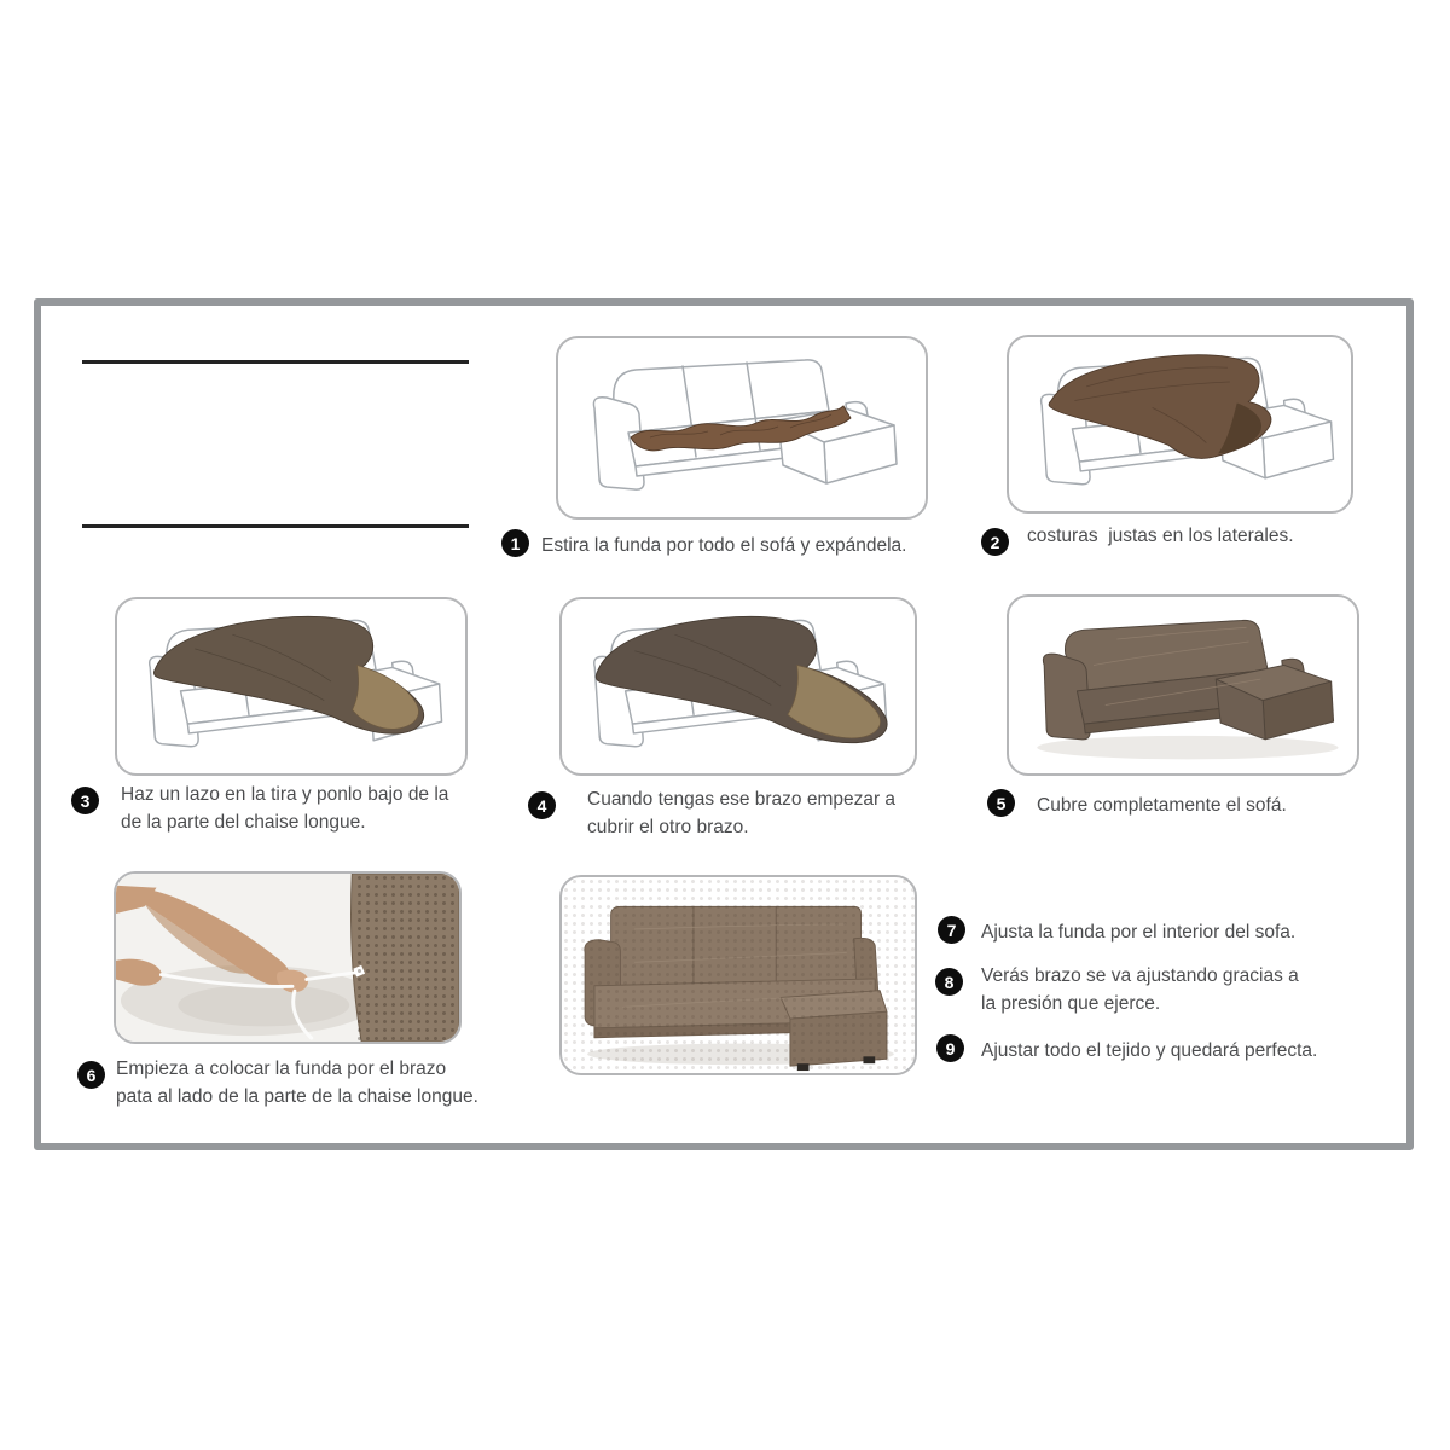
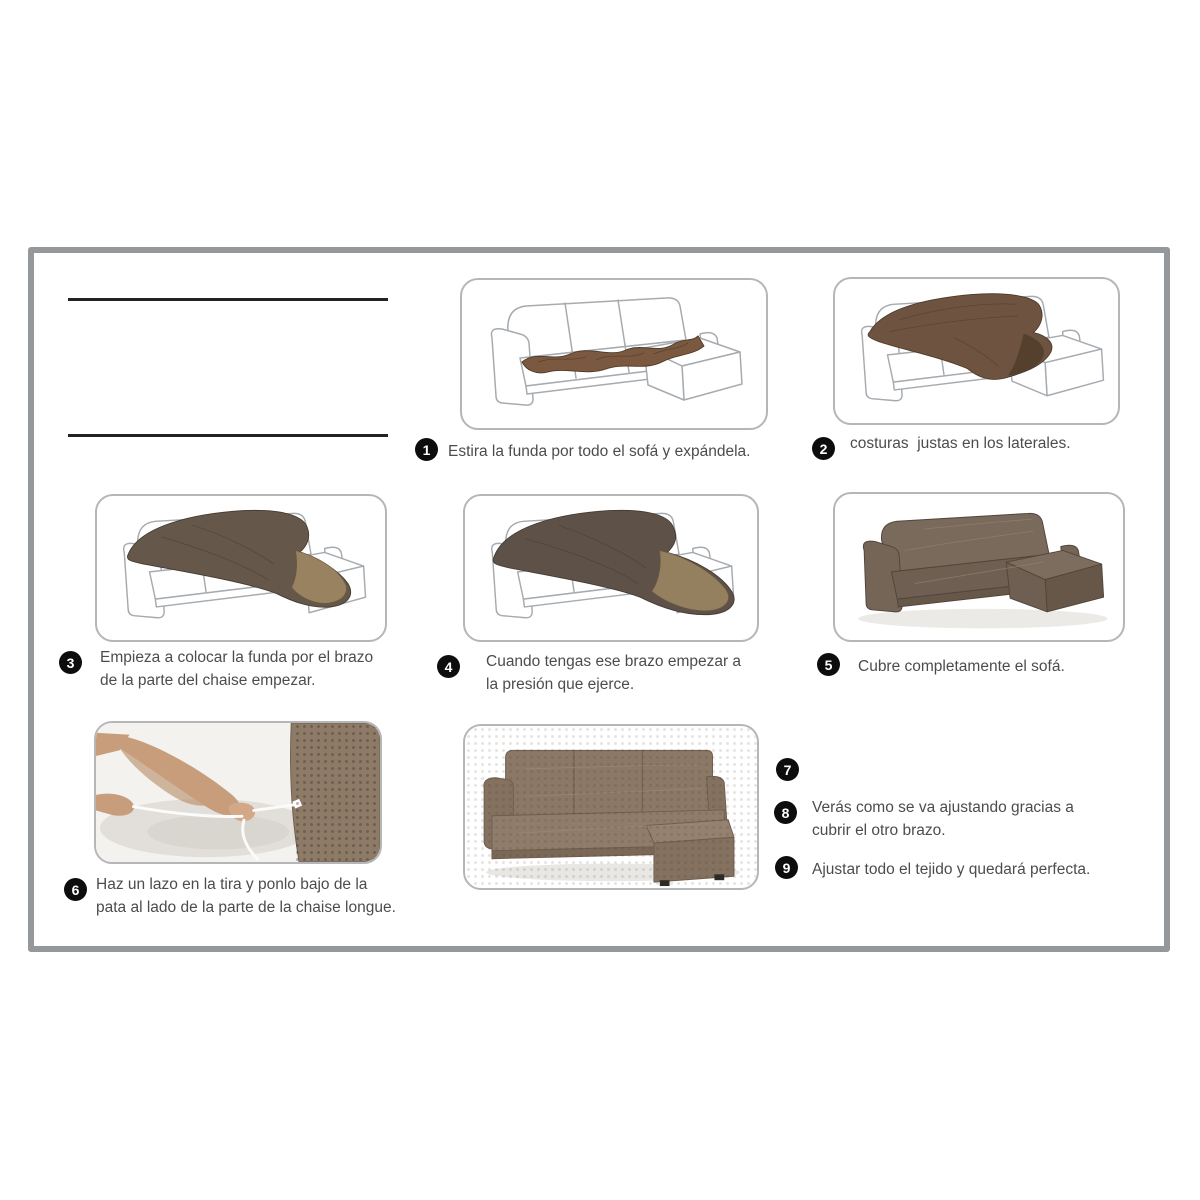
  1
  2
  3
  4
  5
  6
  7
  8
  9
  Estira la funda por todo el sofá y expándela.
  costuras justas en los laterales.
- Haz un lazo en la tira y ponlo bajo de la
+ Empieza a colocar la funda por el brazo
- de la parte del chaise longue.
+ de la parte del chaise empezar.
  Cuando tengas ese brazo empezar a
- cubrir el otro brazo.
+ la presión que ejerce.
  Cubre completamente el sofá.
- Empieza a colocar la funda por el brazo
+ Haz un lazo en la tira y ponlo bajo de la
  pata al lado de la parte de la chaise longue.
- Ajusta la funda por el interior del sofa.
- Verás brazo se va ajustando gracias a
+ Verás como se va ajustando gracias a
- la presión que ejerce.
+ cubrir el otro brazo.
  Ajustar todo el tejido y quedará perfecta.
